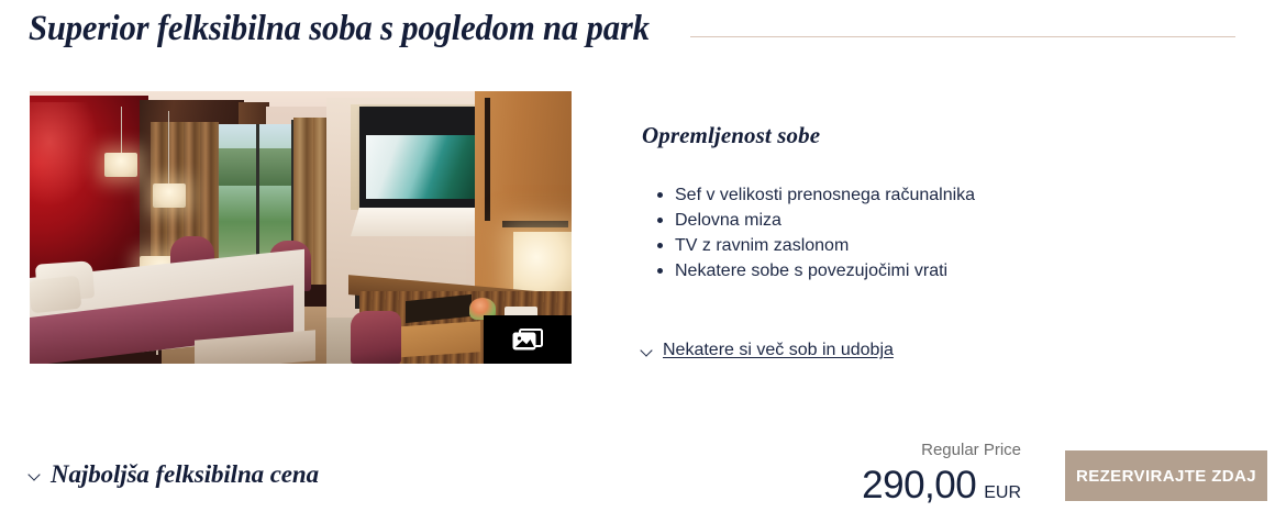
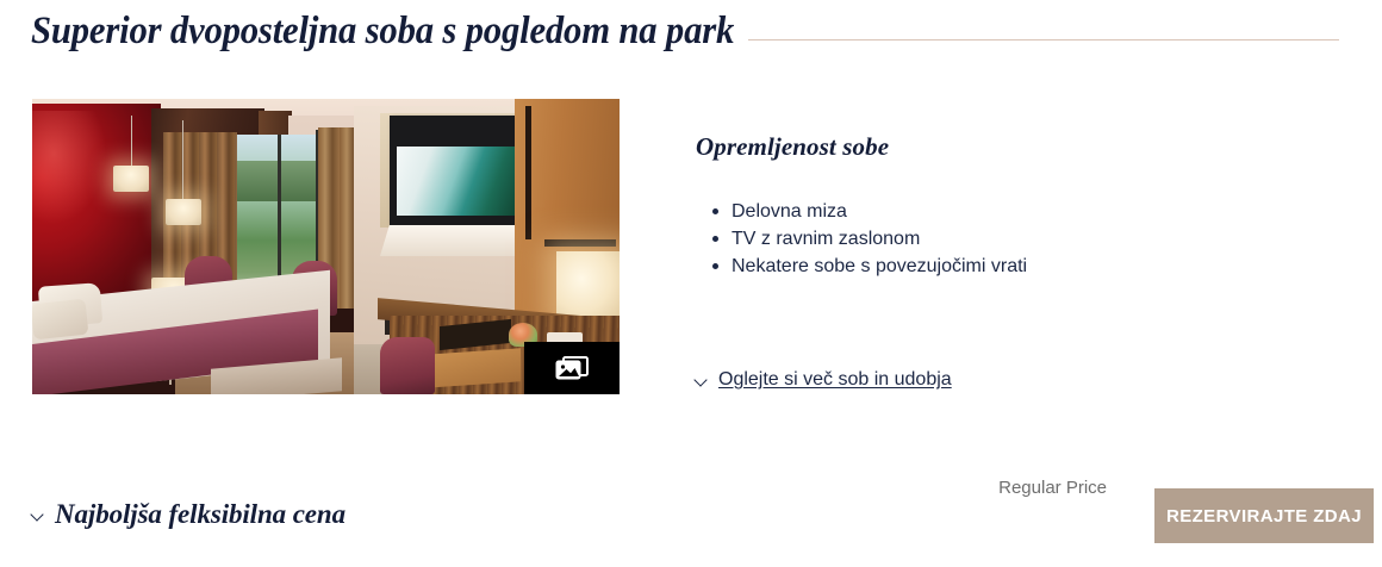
- Superior felksibilna soba s pogledom na park
+ Superior dvoposteljna soba s pogledom na park
  Opremljenost sobe
- Sef v velikosti prenosnega računalnika
  Delovna miza
  TV z ravnim zaslonom
  Nekatere sobe s povezujočimi vrati
- Nekatere si več sob in udobja
+ Oglejte si več sob in udobja
  Najboljša felksibilna cena
  Regular Price
- 290,00
- EUR
  REZERVIRAJTE ZDAJ
